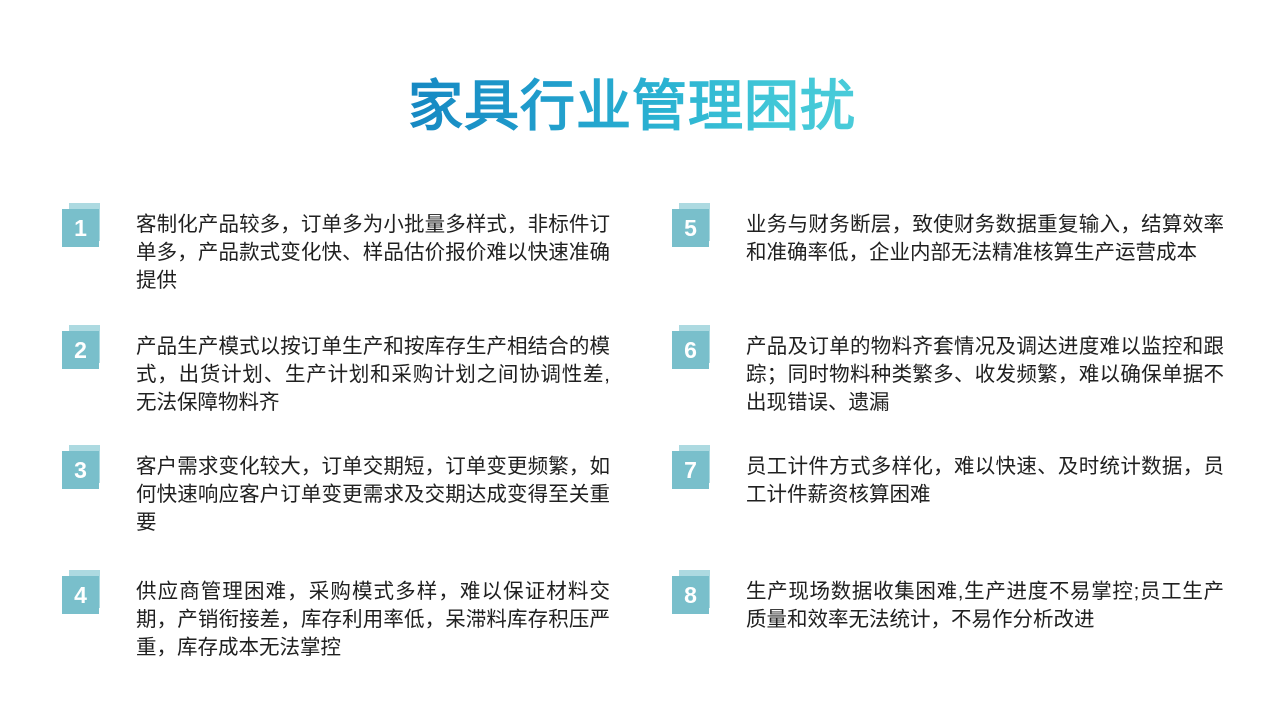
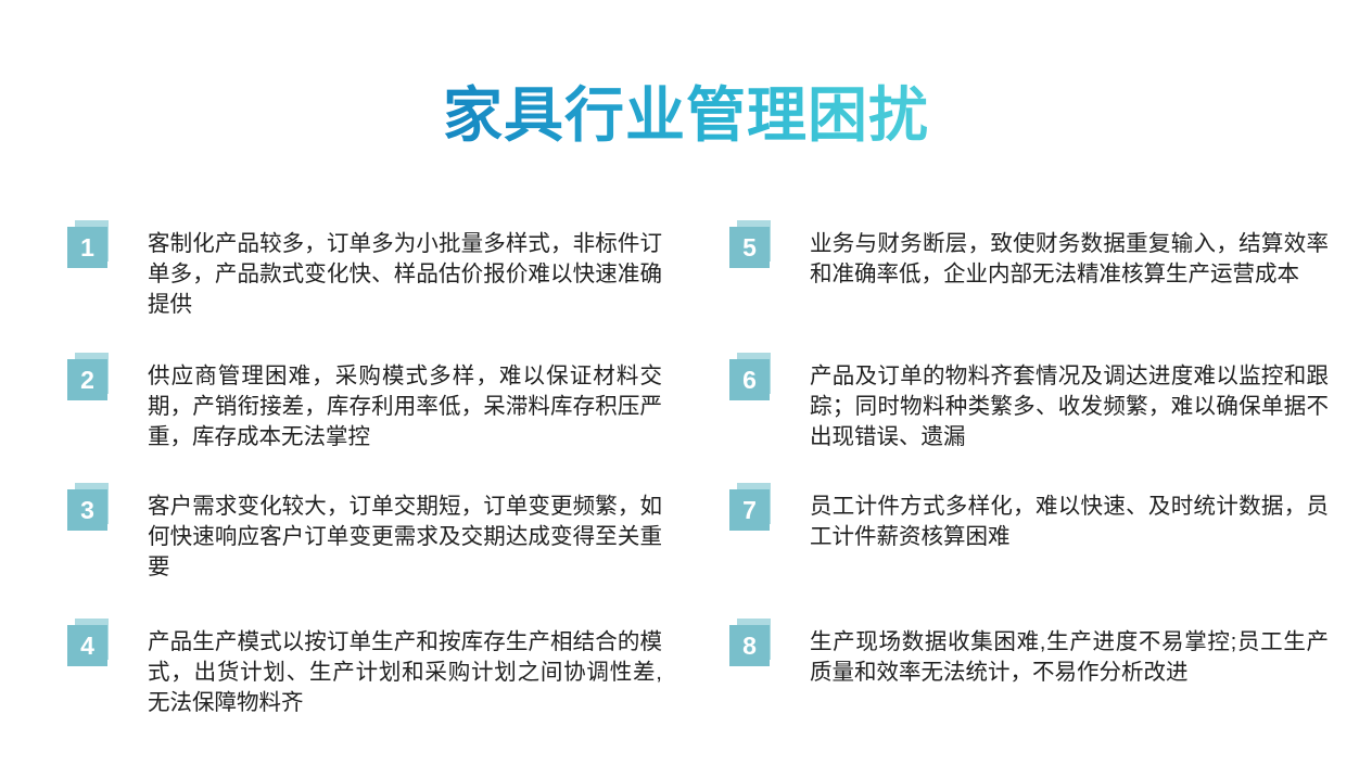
  家具行业管理困扰
  1
  客制化产品较多，订单多为小批量多样式，非标件订单多，产品款式变化快、样品估价报价难以快速准确提供
  2
- 产品生产模式以按订单生产和按库存生产相结合的模式，出货计划、生产计划和采购计划之间协调性差,无法保障物料齐
+ 供应商管理困难，采购模式多样，难以保证材料交期，产销衔接差，库存利用率低，呆滞料库存积压严重，库存成本无法掌控
  3
  客户需求变化较大，订单交期短，订单变更频繁，如何快速响应客户订单变更需求及交期达成变得至关重要
  4
- 供应商管理困难，采购模式多样，难以保证材料交期，产销衔接差，库存利用率低，呆滞料库存积压严重，库存成本无法掌控
+ 产品生产模式以按订单生产和按库存生产相结合的模式，出货计划、生产计划和采购计划之间协调性差,无法保障物料齐
  5
  业务与财务断层，致使财务数据重复输入，结算效率和准确率低，企业内部无法精准核算生产运营成本
  6
  产品及订单的物料齐套情况及调达进度难以监控和跟踪；同时物料种类繁多、收发频繁，难以确保单据不出现错误、遗漏
  7
  员工计件方式多样化，难以快速、及时统计数据，员工计件薪资核算困难
  8
  生产现场数据收集困难,生产进度不易掌控;员工生产质量和效率无法统计，不易作分析改进
